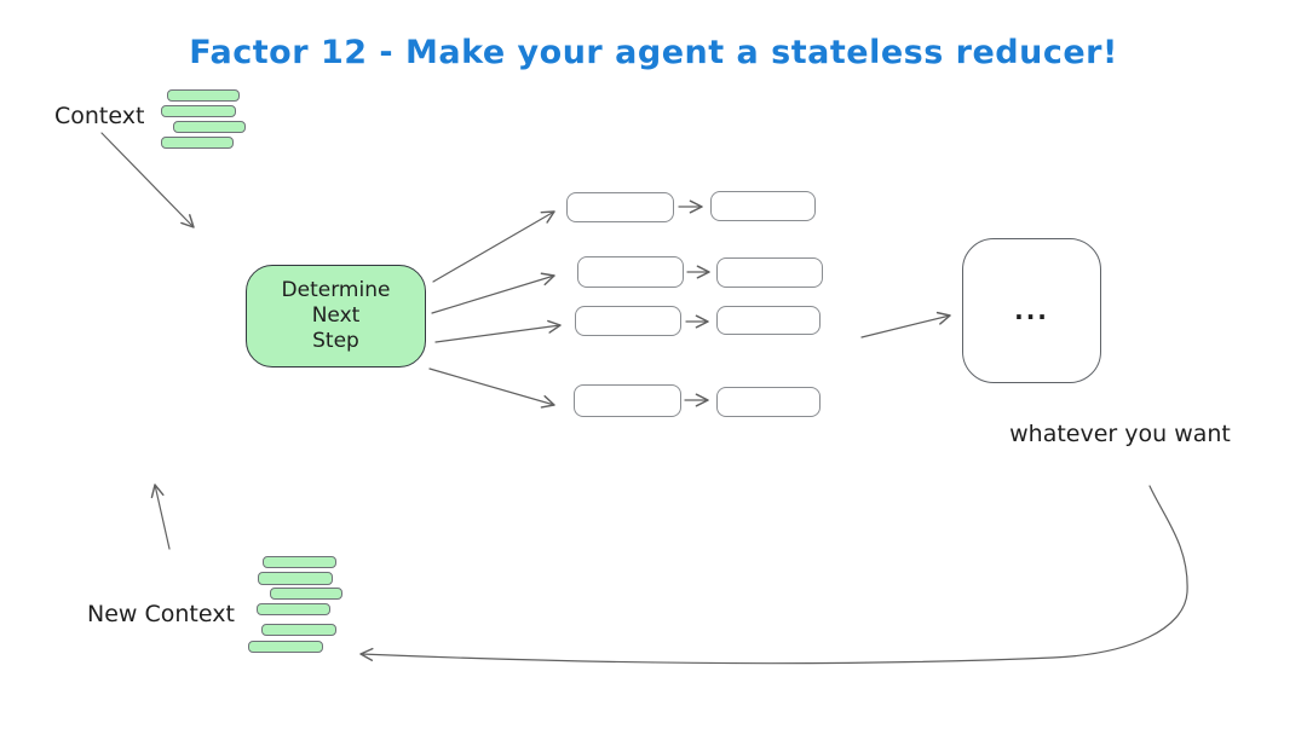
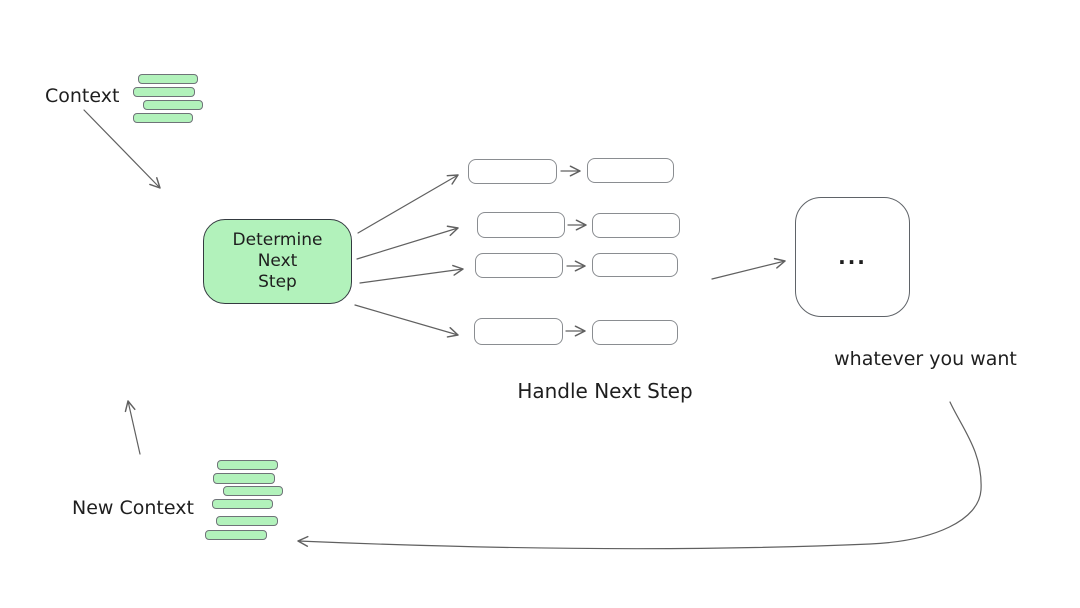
- Factor 12 - Make your agent a stateless reducer!
  Context
  Determine
  Next
  Step
+ Handle Next Step
  ...
  whatever you want
  New Context
